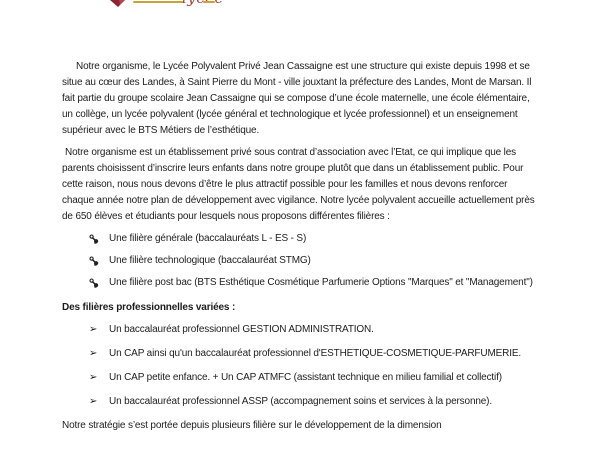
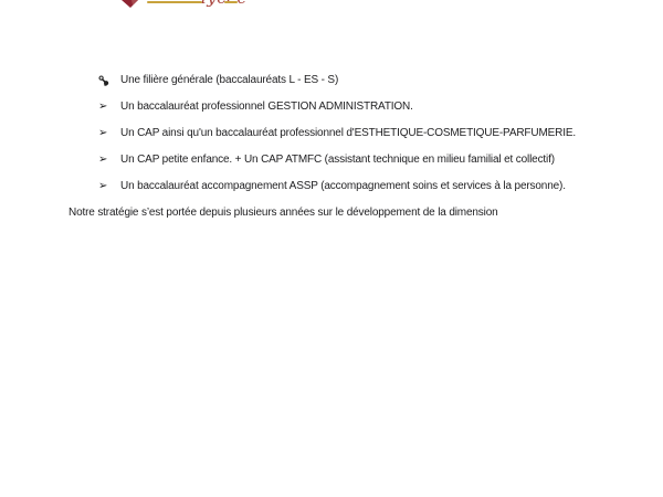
- Notre organisme, le Lycée Polyvalent Privé Jean Cassaigne est une structure qui existe depuis 1998 et se situe au cœur des Landes, à Saint Pierre du Mont - ville jouxtant la préfecture des Landes, Mont de Marsan. Il fait partie du groupe scolaire Jean Cassaigne qui se compose d’une école maternelle, une école élémentaire, un collège, un lycée polyvalent (lycée général et technologique et lycée professionnel) et un enseignement supérieur avec le BTS Métiers de l’esthétique.
- Notre organisme est un établissement privé sous contrat d’association avec l’Etat, ce qui implique que les parents choisissent d’inscrire leurs enfants dans notre groupe plutôt que dans un établissement public. Pour cette raison, nous nous devons d’être le plus attractif possible pour les familles et nous devons renforcer chaque année notre plan de développement avec vigilance. Notre lycée polyvalent accueille actuellement près de 650 élèves et étudiants pour lesquels nous proposons différentes filières :
  Une filière générale (baccalauréats L - ES - S)
- Une filière technologique (baccalauréat STMG)
- Une filière post bac (BTS Esthétique Cosmétique Parfumerie Options "Marques" et "Management")
- Des filières professionnelles variées :
  ➢
  Un baccalauréat professionnel GESTION ADMINISTRATION.
  ➢
  Un CAP ainsi qu'un baccalauréat professionnel d'ESTHETIQUE-COSMETIQUE-PARFUMERIE.
  ➢
  Un CAP petite enfance. + Un CAP ATMFC (assistant technique en milieu familial et collectif)
  ➢
- Un baccalauréat professionnel ASSP (accompagnement soins et services à la personne).
+ Un baccalauréat accompagnement ASSP (accompagnement soins et services à la personne).
- Notre stratégie s’est portée depuis plusieurs filière sur le développement de la dimension
+ Notre stratégie s’est portée depuis plusieurs années sur le développement de la dimension
